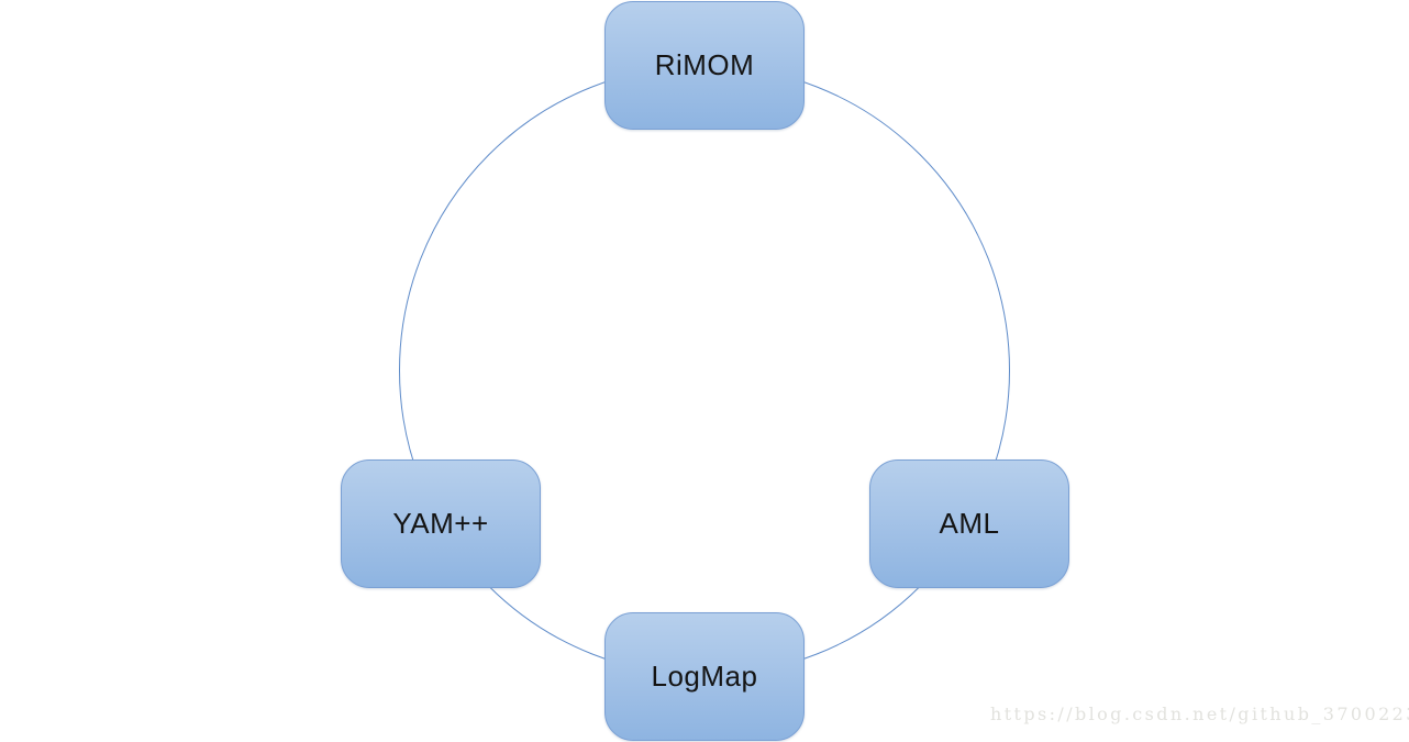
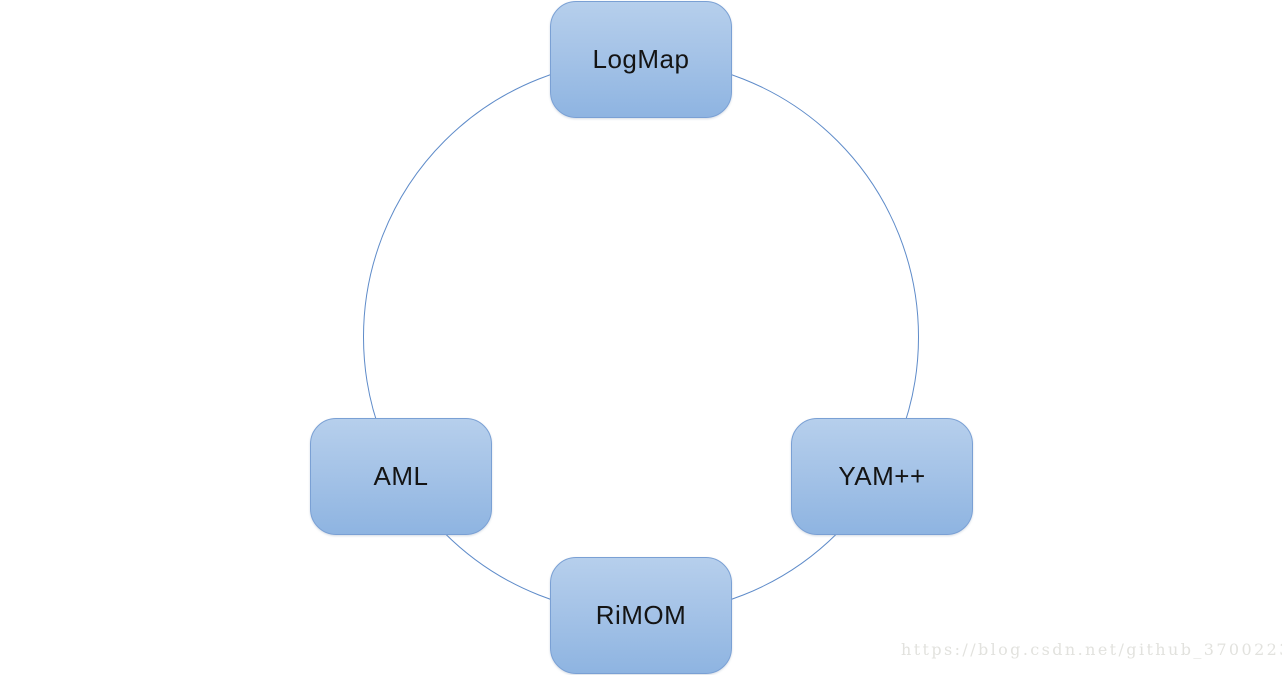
- RiMOM
+ LogMap
- AML
+ YAM++
- LogMap
+ RiMOM
- YAM++
+ AML
  https://blog.csdn.net/github_370022
